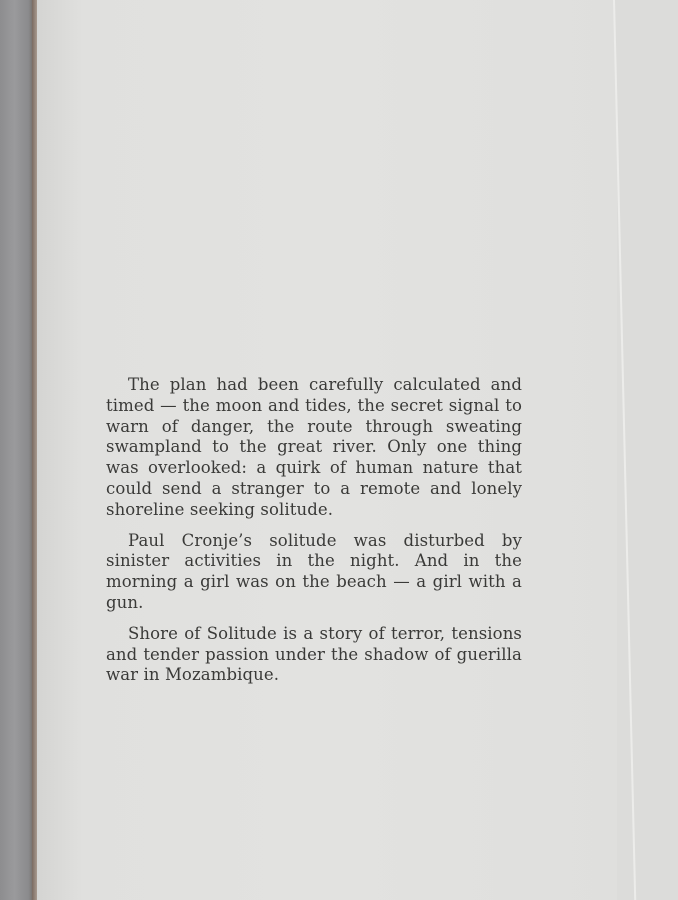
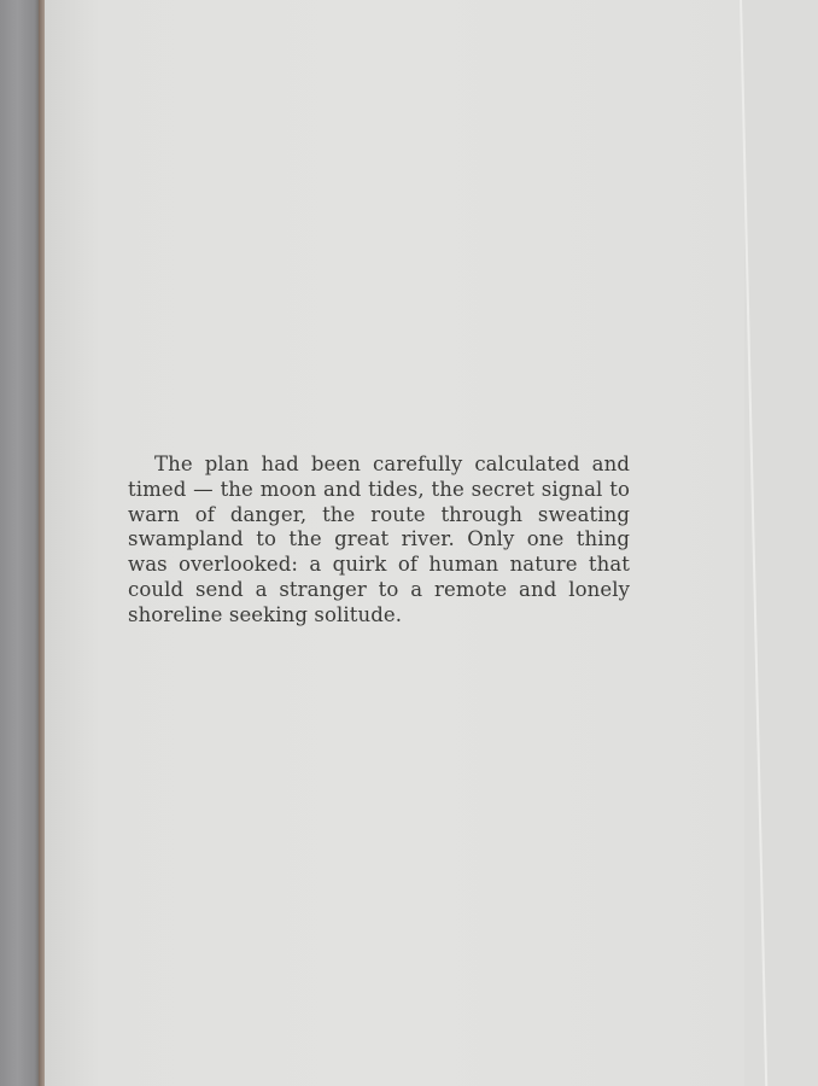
  The plan had been carefully calculated and timed — the moon and tides, the secret signal to warn of danger, the route through sweating swampland to the great river. Only one thing was overlooked: a quirk of human nature that could send a stranger to a remote and lonely shoreline seeking solitude.
- Paul Cronje’s solitude was disturbed by sinister activities in the night. And in the morning a girl was on the beach — a girl with a gun.
- Shore of Solitude is a story of terror, tensions and tender passion under the shadow of guerilla war in Mozambique.
